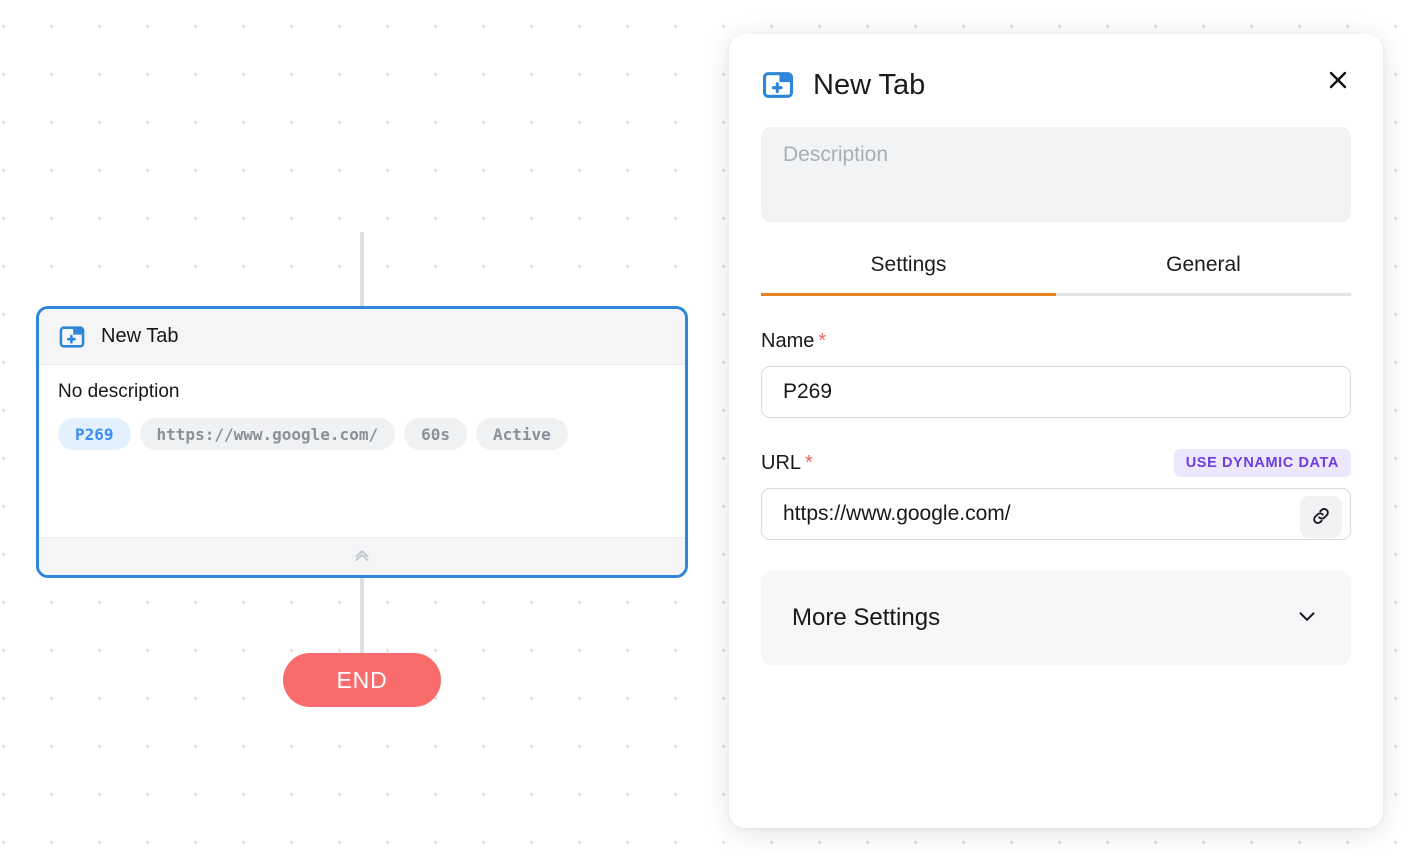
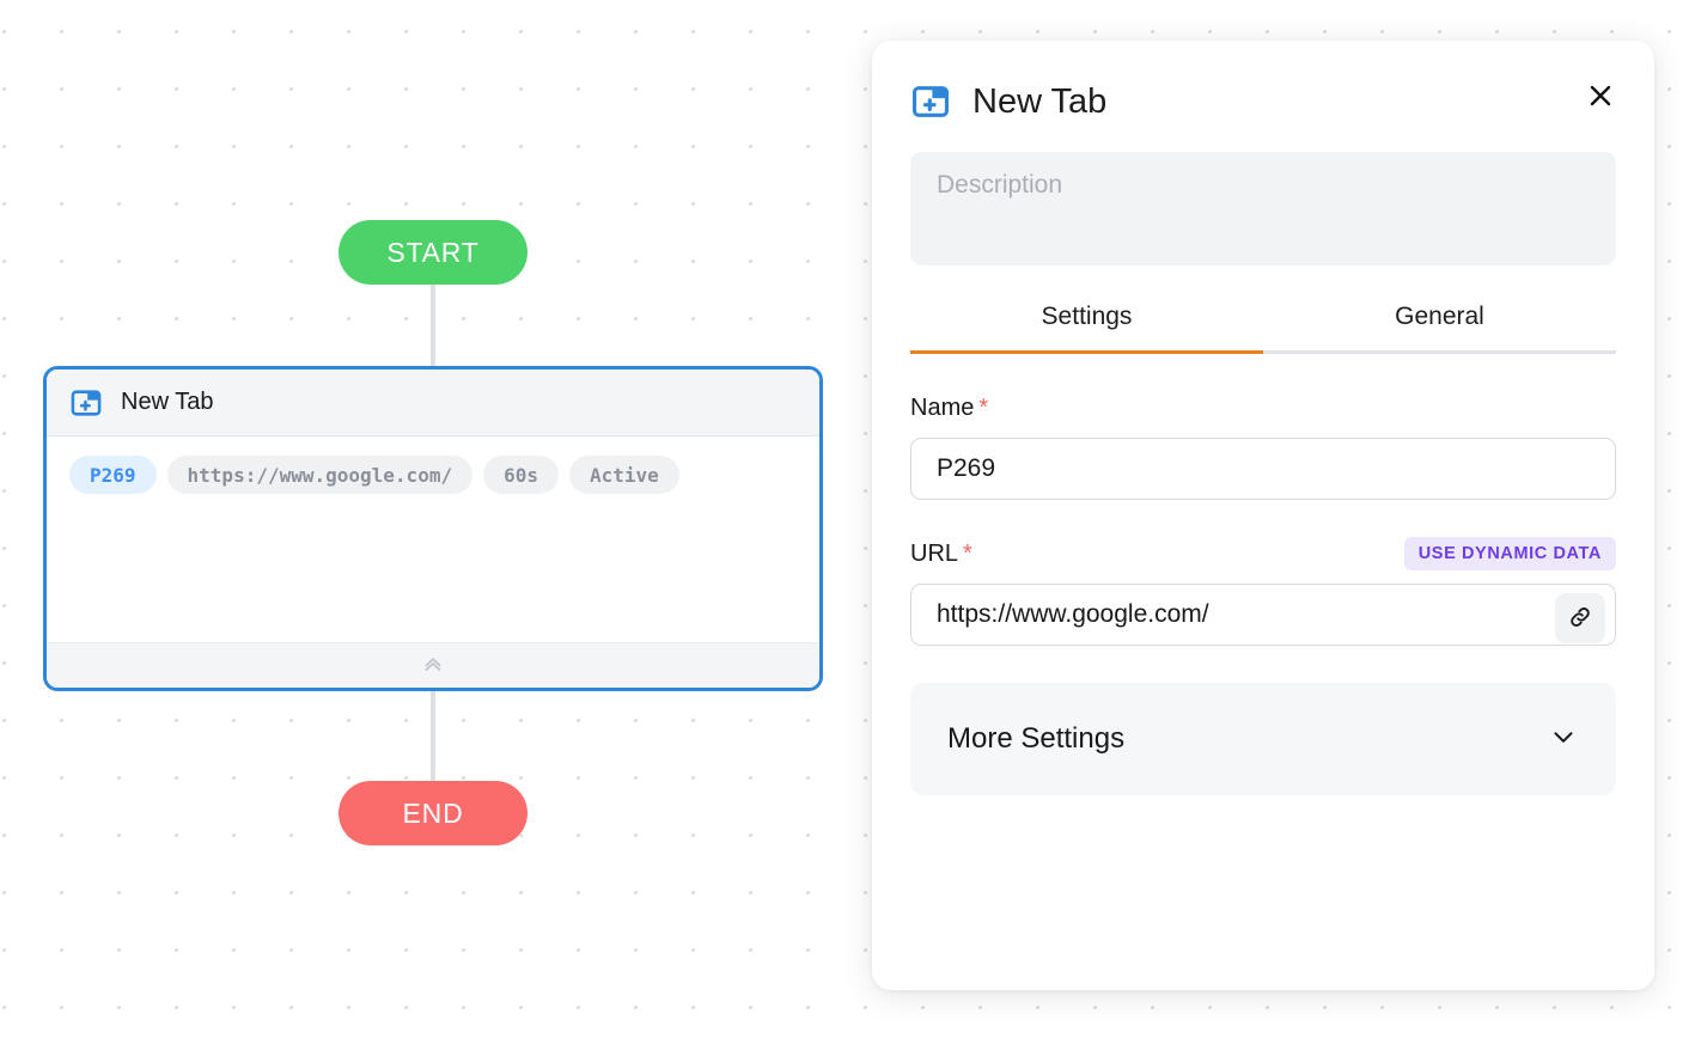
+ START
  New Tab
- No description
  P269
  https://www.google.com/
  60s
  Active
  END
  New Tab
  Description
  Settings
  General
  Name *
  P269
  URL *
  USE DYNAMIC DATA
  https://www.google.com/
  More Settings
